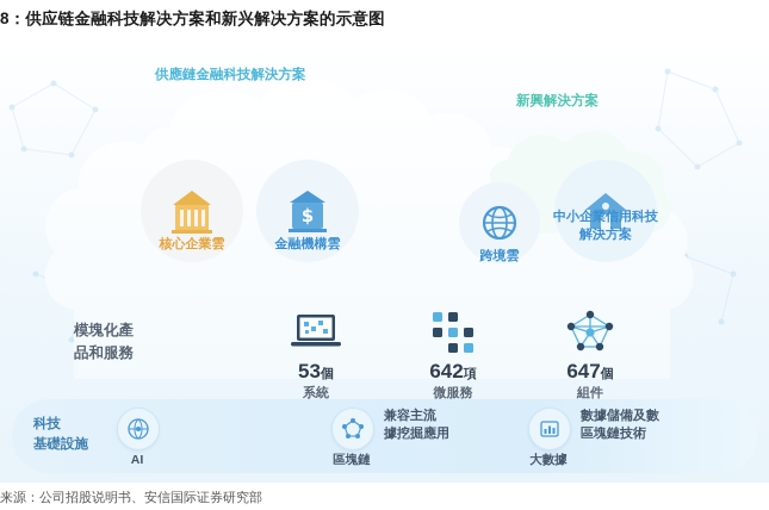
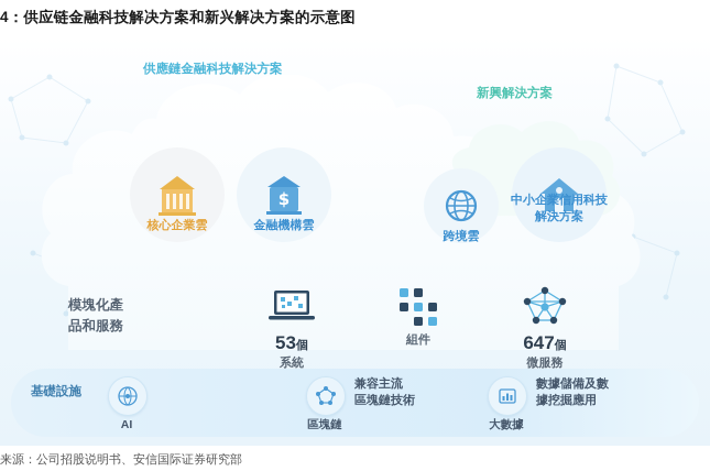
- 8：供应链金融科技解决方案和新兴解决方案的示意图
+ 4：供应链金融科技解决方案和新兴解决方案的示意图
  供應鏈金融科技解決方案
  新興解決方案
  核心企業雲
  $
  金融機構雲
  跨境雲
  中小企業信用科技
  解決方案
  模塊化產
  品和服務
  53個
  系統
- 642項
- 微服務
+ 組件
  647個
- 組件
+ 微服務
- 科技
  基礎設施
  AI
  區塊鏈
  兼容主流
- 據挖掘應用
+ 區塊鏈技術
  大數據
  數據儲備及數
- 區塊鏈技術
+ 據挖掘應用
  来源：公司招股说明书、安信国际证券研究部
